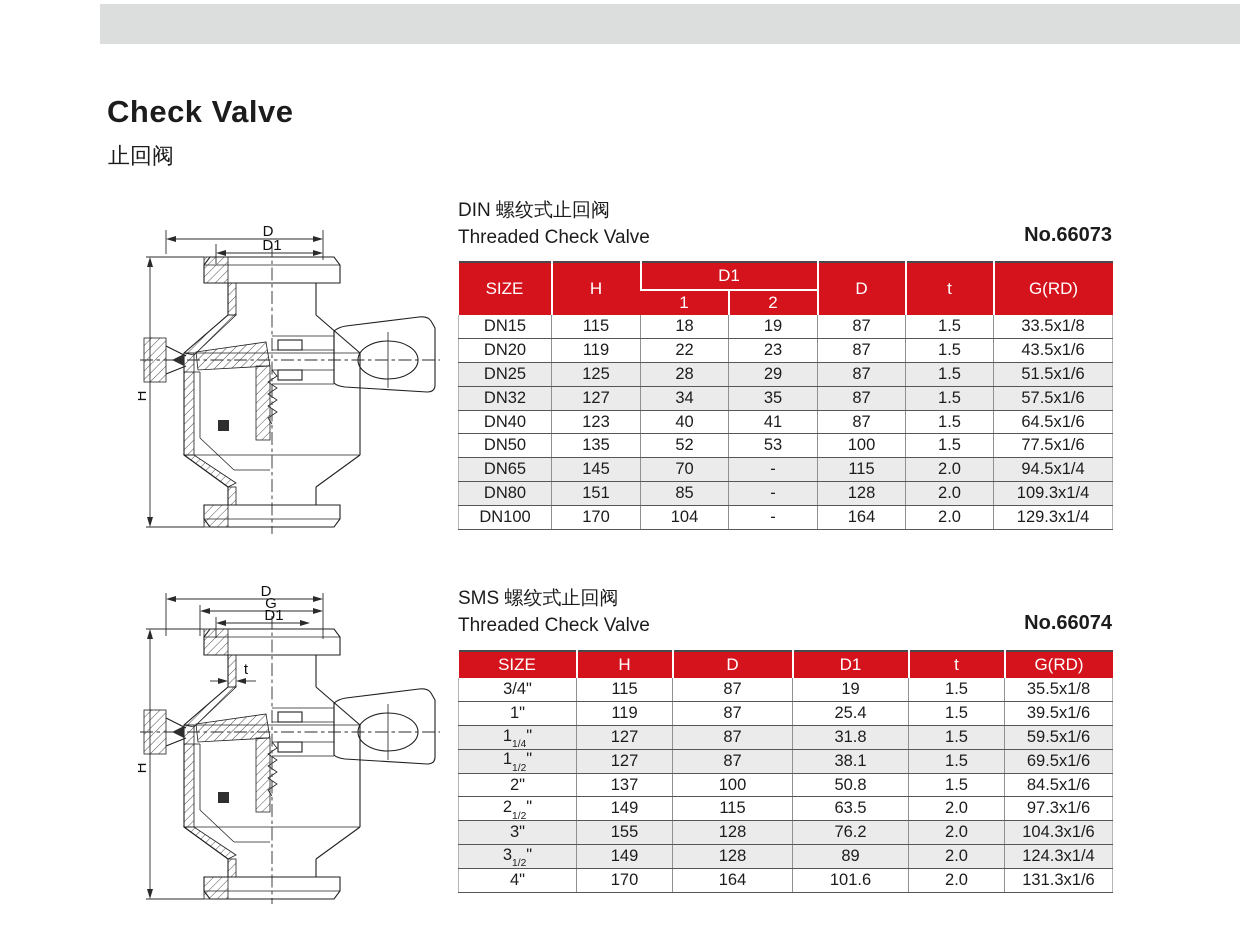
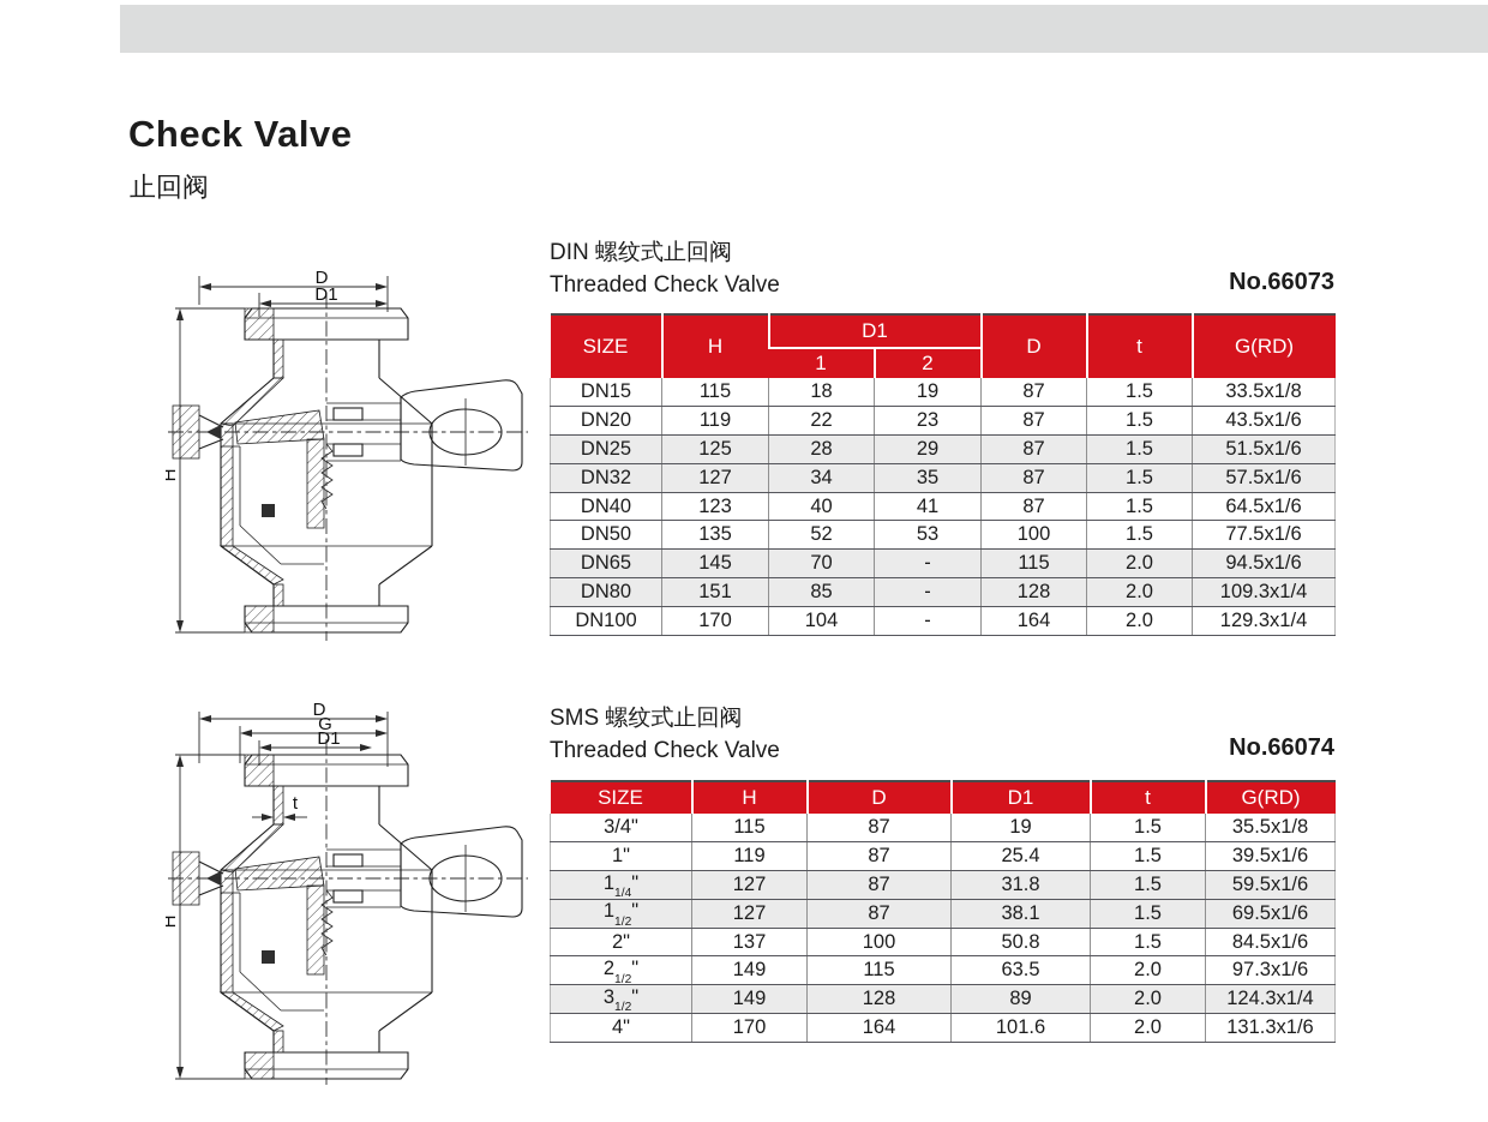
  Check Valve
  止回阀
  DIN 螺纹式止回阀
  Threaded Check Valve
  No.66073
  SIZE	H	D1	D	t	G(RD)
  1	2
  DN15	115	18	19	87	1.5	33.5x1/8
  DN20	119	22	23	87	1.5	43.5x1/6
  DN25	125	28	29	87	1.5	51.5x1/6
  DN32	127	34	35	87	1.5	57.5x1/6
  DN40	123	40	41	87	1.5	64.5x1/6
  DN50	135	52	53	100	1.5	77.5x1/6
- DN65	145	70	-	115	2.0	94.5x1/4
+ DN65	145	70	-	115	2.0	94.5x1/6
  DN80	151	85	-	128	2.0	109.3x1/4
  DN100	170	104	-	164	2.0	129.3x1/4
  D
  D1
  SMS 螺纹式止回阀
  Threaded Check Valve
  No.66074
  SIZE	H	D	D1	t	G(RD)
  3/4"	115	87	19	1.5	35.5x1/8
  1"	119	87	25.4	1.5	39.5x1/6
  11/4"	127	87	31.8	1.5	59.5x1/6
  11/2"	127	87	38.1	1.5	69.5x1/6
  2"	137	100	50.8	1.5	84.5x1/6
  21/2"	149	115	63.5	2.0	97.3x1/6
- 3"	155	128	76.2	2.0	104.3x1/6
  31/2"	149	128	89	2.0	124.3x1/4
  4"	170	164	101.6	2.0	131.3x1/6
  D
  G
  D1
  t
